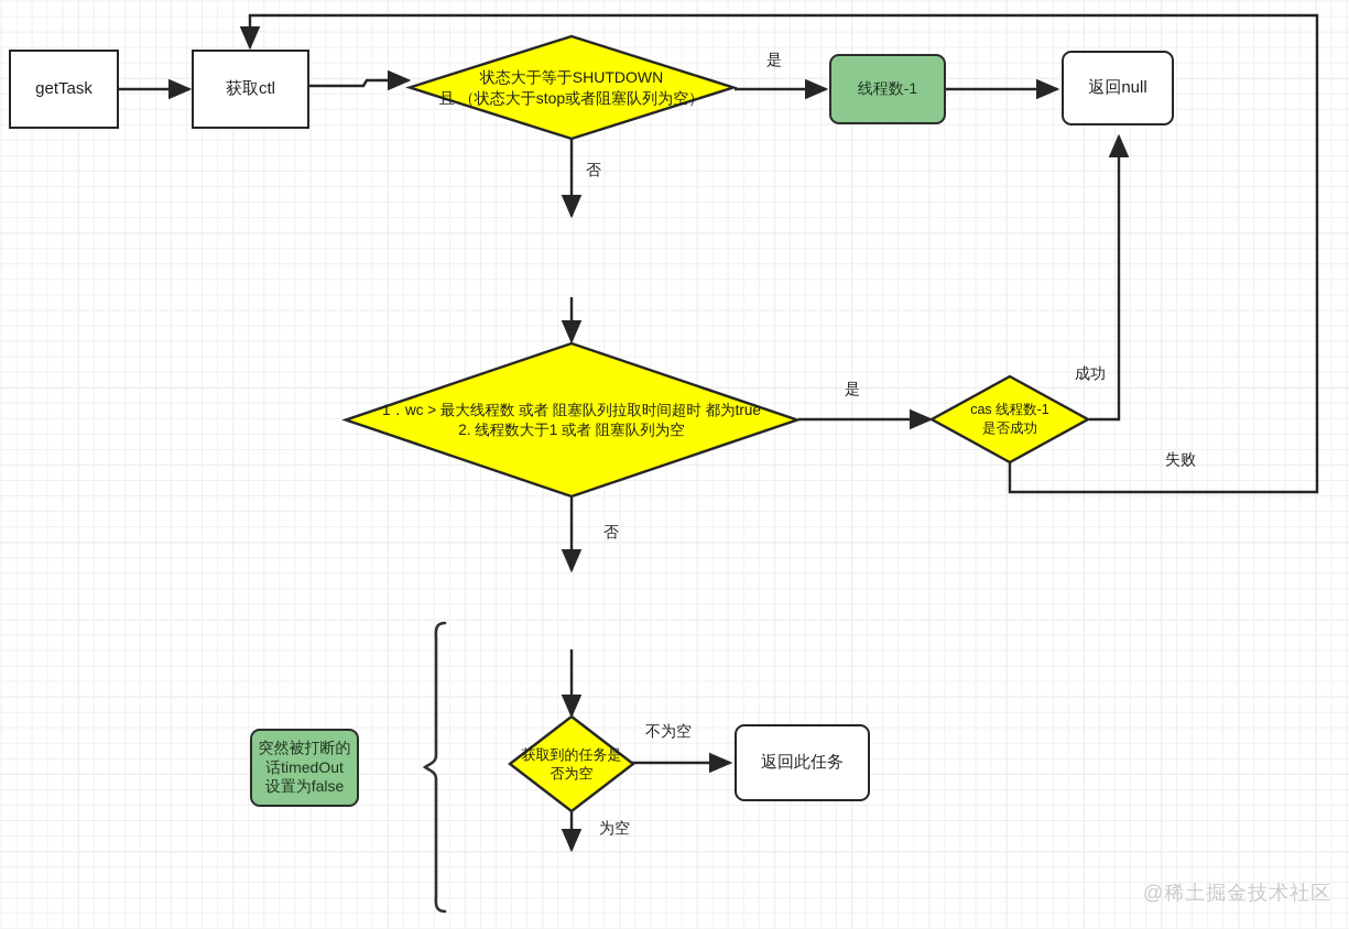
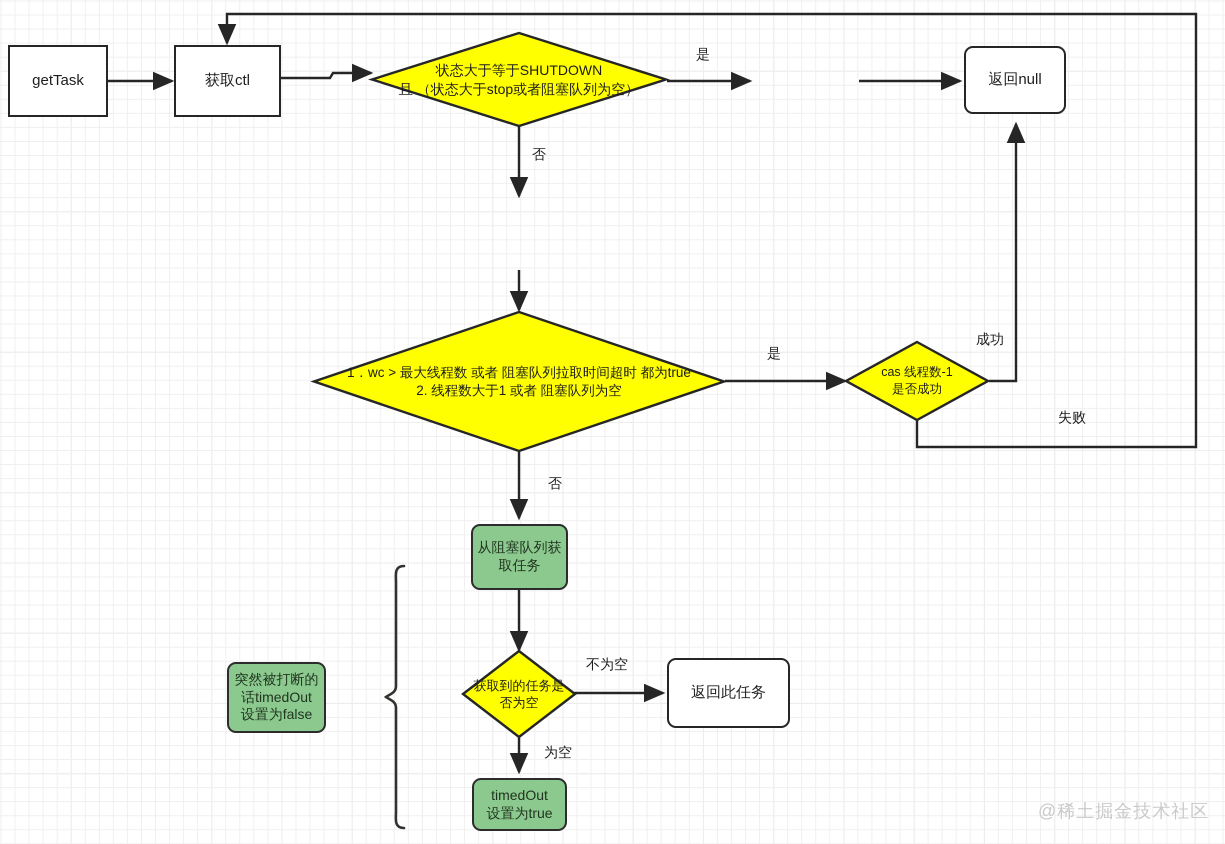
  getTask
  获取ctl
  状态大于等于SHUTDOWN
  且 （状态大于stop或者阻塞队列为空）
- 线程数-1
  返回null
  1．wc > 最大线程数 或者 阻塞队列拉取时间超时 都为true
  2. 线程数大于1 或者 阻塞队列为空
  cas 线程数-1
  是否成功
+ 从阻塞队列获
+ 取任务
  获取到的任务是
  否为空
  返回此任务
+ timedOut
+ 设置为true
  突然被打断的
  话timedOut
  设置为false
  是
  否
  是
  否
  成功
  失败
  不为空
  为空
  @稀土掘金技术社区
